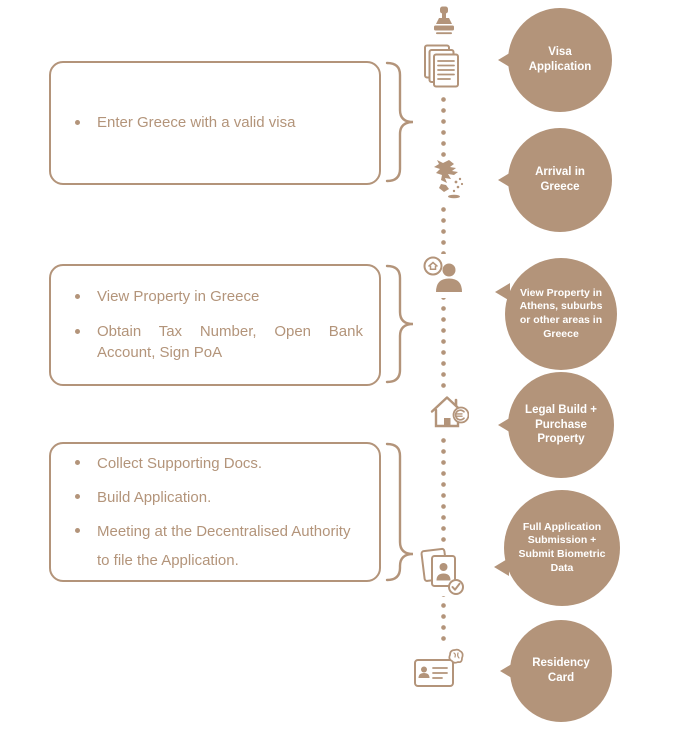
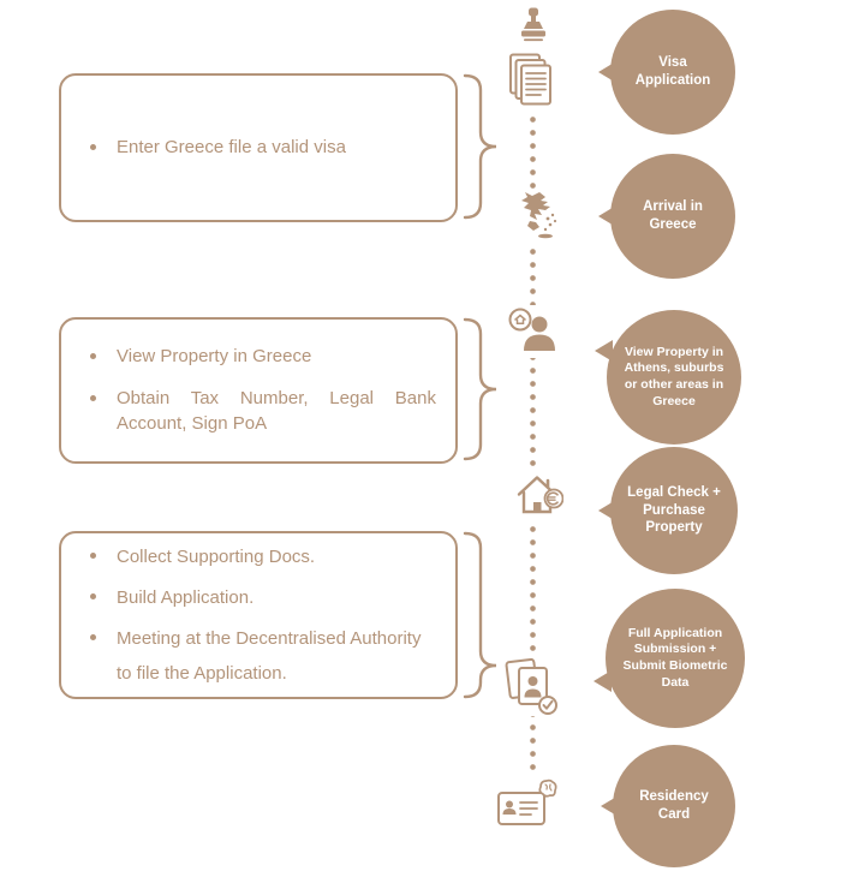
- Enter Greece with a valid visa
+ Enter Greece file a valid visa
  View Property in Greece
- Obtain Tax Number, Open Bank Account, Sign PoA
+ Obtain Tax Number, Legal Bank Account, Sign PoA
  Collect Supporting Docs.
  Build Application.
  Meeting at the Decentralised Authority to file the Application.
  Visa Application
  Arrival in Greece
  View Property in Athens, suburbs or other areas in Greece
- Legal Build + Purchase Property
+ Legal Check + Purchase Property
  Full Application Submission + Submit Biometric Data
  Residency Card
